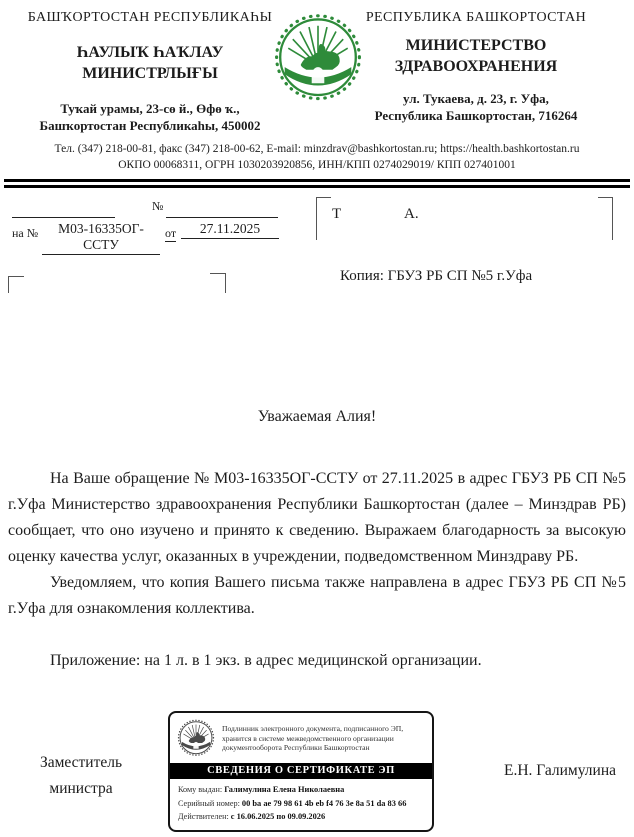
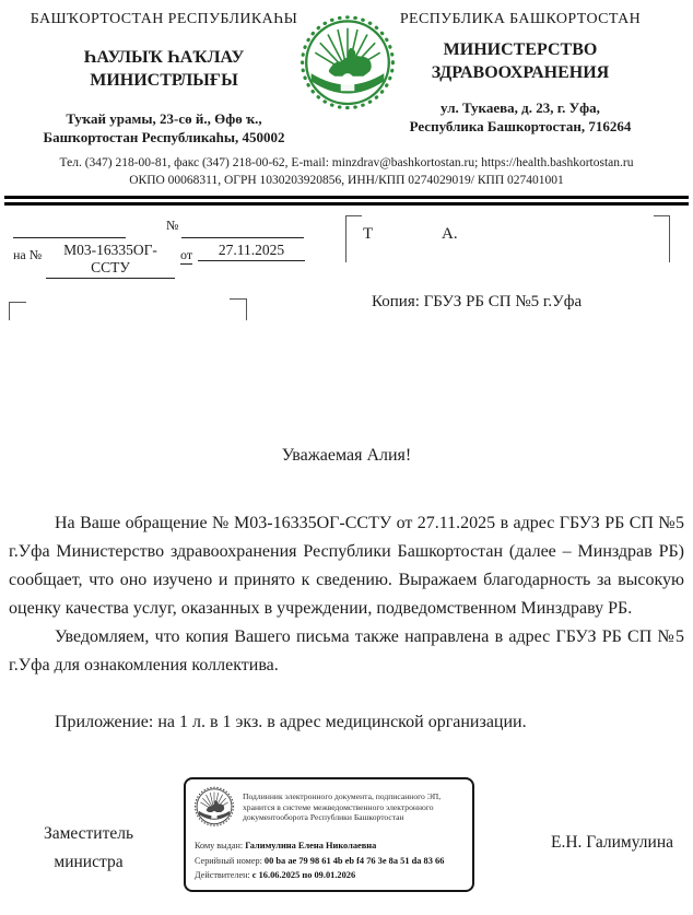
  БАШҠОРТОСТАН РЕСПУБЛИКАҺЫ
  ҺАУЛЫҠ ҺАҠЛАУ
  МИНИСТРЛЫҒЫ
  Туҡай урамы, 23-сө й., Өфө ҡ.,
  Башҡортостан Республикаһы, 450002
  РЕСПУБЛИКА БАШКОРТОСТАН
  МИНИСТЕРСТВО
  ЗДРАВООХРАНЕНИЯ
  ул. Тукаева, д. 23, г. Уфа,
  Республика Башкортостан, 716264
  Тел. (347) 218-00-81, факс (347) 218-00-62, E-mail: minzdrav@bashkortostan.ru; https://health.bashkortostan.ru
  ОКПО 00068311, ОГРН 1030203920856, ИНН/КПП 0274029019/ КПП 027401001
  №
  на №
  М03-16335ОГ-ССТУ
  от
  27.11.2025
  Т
  А.
  Копия: ГБУЗ РБ СП №5 г.Уфа
  Уважаемая Алия!
  На Ваше обращение № М03-16335ОГ-ССТУ от 27.11.2025 в адрес ГБУЗ РБ СП №5 г.Уфа Министерство здравоохранения Республики Башкортостан (далее – Минздрав РБ) сообщает, что оно изучено и принято к сведению. Выражаем благодарность за высокую оценку качества услуг, оказанных в учреждении, подведомственном Минздраву РБ.
  Уведомляем, что копия Вашего письма также направлена в адрес ГБУЗ РБ СП №5 г.Уфа для ознакомления коллектива.
  Приложение: на 1 л. в 1 экз. в адрес медицинской организации.
  Заместитель
  министра
- Подлинник электронного документа, подписанного ЭП, хранится в системе межведомственного организации документооборота Республики Башкортостан
+ Подлинник электронного документа, подписанного ЭП, хранится в системе межведомственного электронного документооборота Республики Башкортостан
- СВЕДЕНИЯ О СЕРТИФИКАТЕ ЭП
  Кому выдан: Галимулина Елена Николаевна
  Серийный номер: 00 ba ae 79 98 61 4b eb f4 76 3e 8a 51 da 83 66
- Действителен: с 16.06.2025 по 09.09.2026
+ Действителен: с 16.06.2025 по 09.01.2026
  Е.Н. Галимулина
